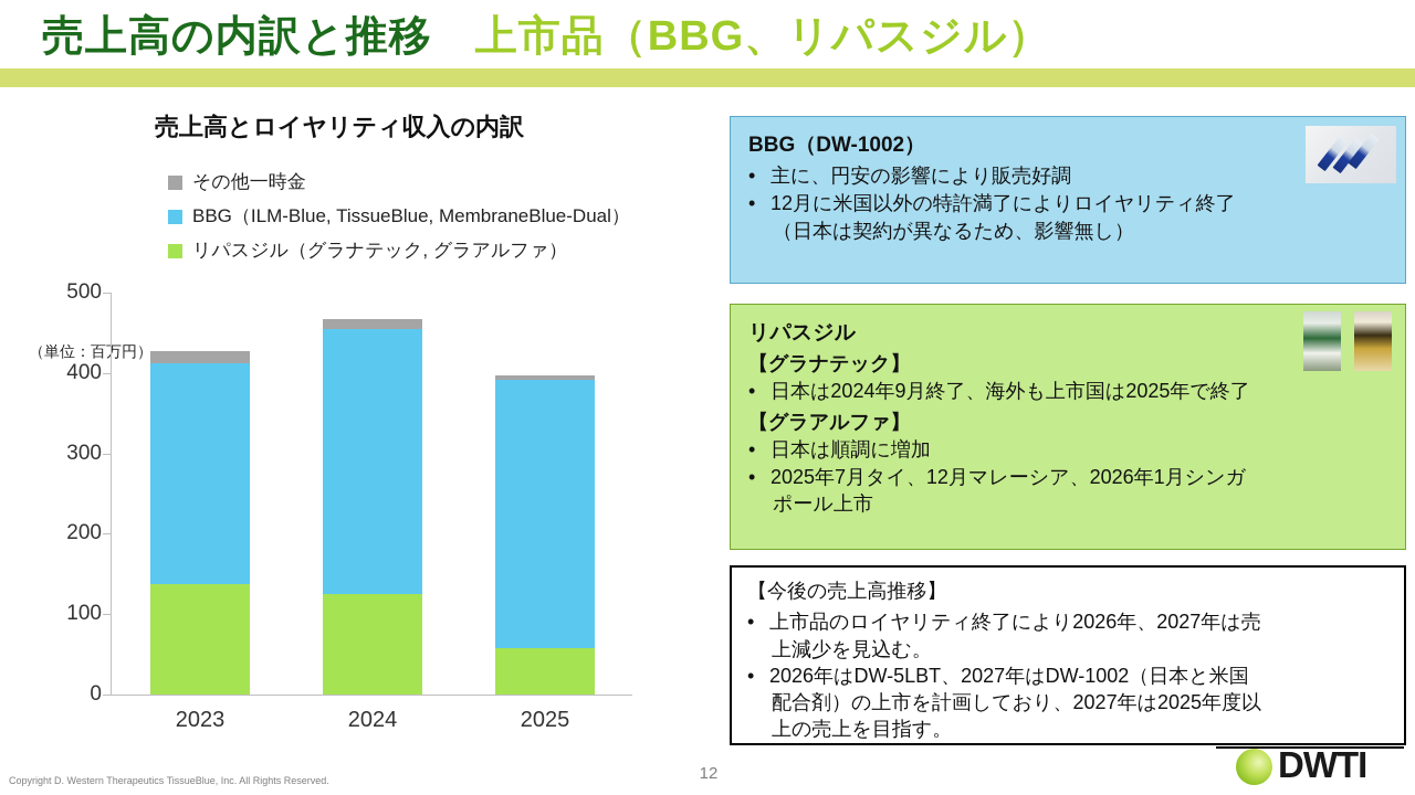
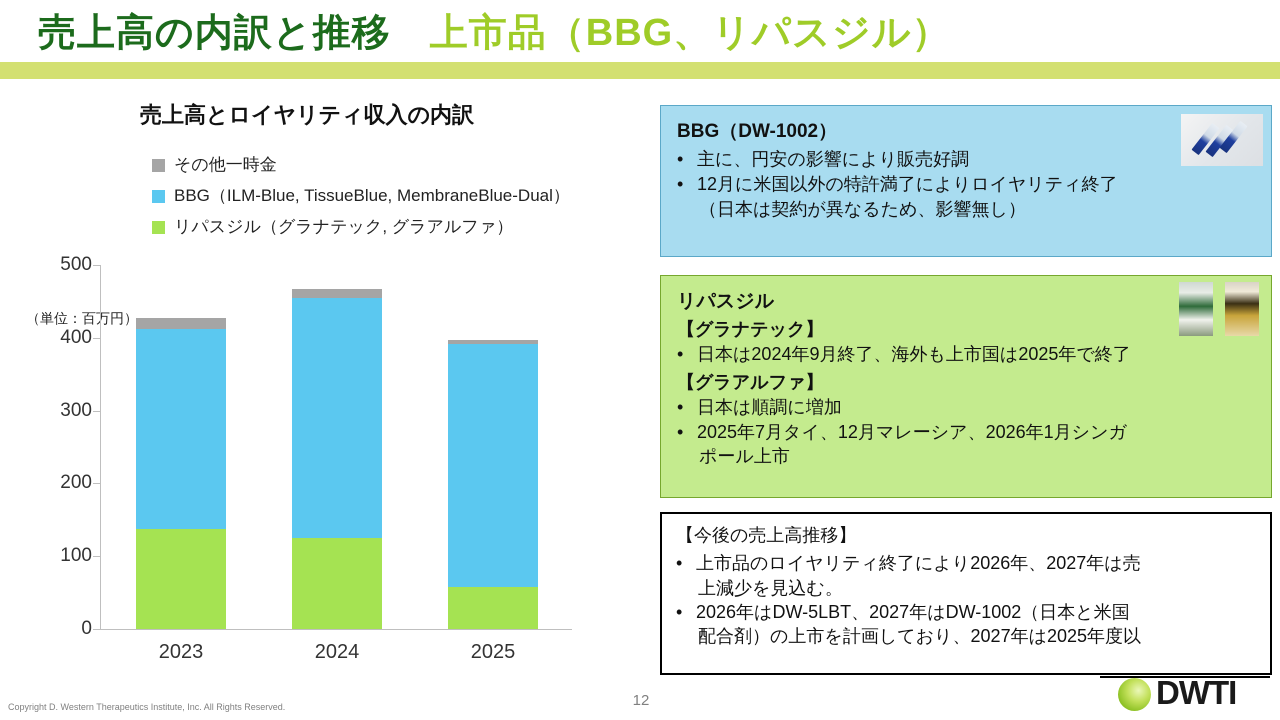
  売上高の内訳と推移 上市品（BBG、リパスジル）
  売上高とロイヤリティ収入の内訳
  その他一時金
  BBG（ILM-Blue, TissueBlue, MembraneBlue-Dual）
  リパスジル（グラナテック, グラアルファ）
  （単位：百万円）
  0
  100
  200
  300
  400
  500
  2023
  2024
  2025
  BBG（DW-1002）
  •
  主に、円安の影響により販売好調
  •
  12月に米国以外の特許満了によりロイヤリティ終了
  （日本は契約が異なるため、影響無し）
  リパスジル
  【グラナテック】
  •
  日本は2024年9月終了、海外も上市国は2025年で終了
  【グラアルファ】
  •
  日本は順調に増加
  •
  2025年7月タイ、12月マレーシア、2026年1月シンガ
  ポール上市
  【今後の売上高推移】
  •
  上市品のロイヤリティ終了により2026年、2027年は売
  上減少を見込む。
  •
  2026年はDW-5LBT、2027年はDW-1002（日本と米国
  配合剤）の上市を計画しており、2027年は2025年度以
- 上の売上を目指す。
- Copyright D. Western Therapeutics TissueBlue, Inc. All Rights Reserved.
+ Copyright D. Western Therapeutics Institute, Inc. All Rights Reserved.
  12
  DWTI
